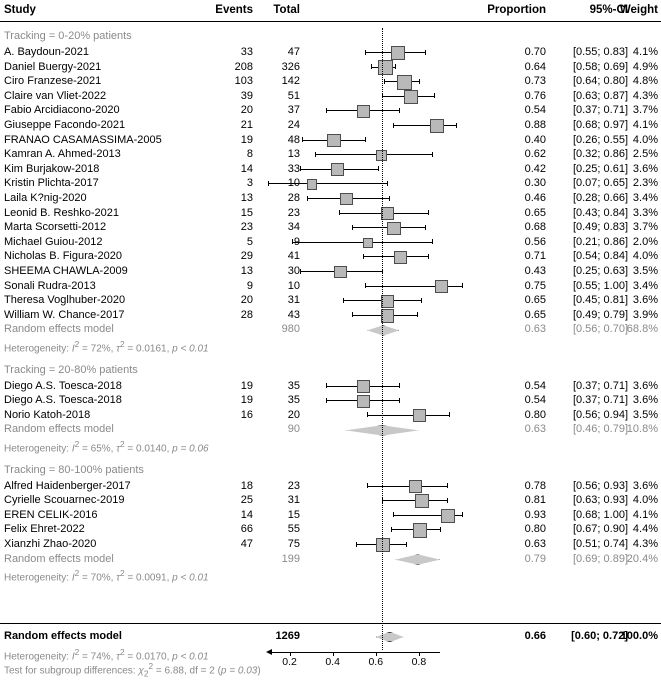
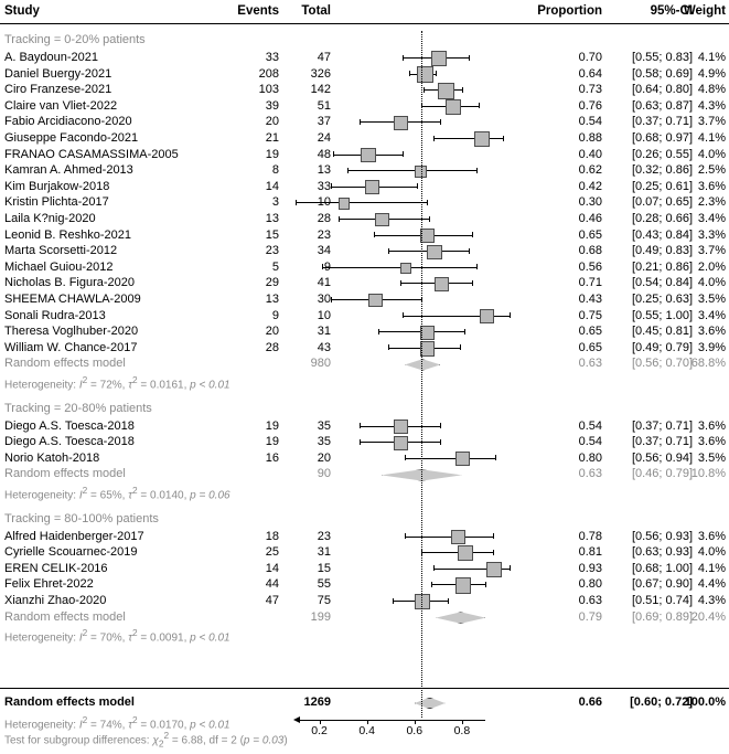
  Study
  Events
  Total
  Proportion
  95%-CI
  Weight
  Tracking = 0-20% patients
  A. Baydoun-2021
  33
  47
  0.70
  [0.55; 0.83]
  4.1%
  Daniel Buergy-2021
  208
  326
  0.64
  [0.58; 0.69]
  4.9%
  Ciro Franzese-2021
  103
  142
  0.73
  [0.64; 0.80]
  4.8%
  Claire van Vliet-2022
  39
  51
  0.76
  [0.63; 0.87]
  4.3%
  Fabio Arcidiacono-2020
  20
  37
  0.54
  [0.37; 0.71]
  3.7%
  Giuseppe Facondo-2021
  21
  24
  0.88
  [0.68; 0.97]
  4.1%
  FRANAO CASAMASSIMA-2005
  19
  48
  0.40
  [0.26; 0.55]
  4.0%
  Kamran A. Ahmed-2013
  8
  13
  0.62
  [0.32; 0.86]
  2.5%
  Kim Burjakow-2018
  14
  33
  0.42
  [0.25; 0.61]
  3.6%
  Kristin Plichta-2017
  3
  0.30
  [0.07; 0.65]
  2.3%
  Laila K?nig-2020
  13
  28
  0.46
  [0.28; 0.66]
  3.4%
  Leonid B. Reshko-2021
  15
  23
  0.65
  [0.43; 0.84]
  3.3%
  Marta Scorsetti-2012
  23
  34
  0.68
  [0.49; 0.83]
  3.7%
  Michael Guiou-2012
  5
  0.56
  [0.21; 0.86]
  2.0%
  Nicholas B. Figura-2020
  29
  41
  0.71
  [0.54; 0.84]
  4.0%
  SHEEMA CHAWLA-2009
  13
  30
  0.43
  [0.25; 0.63]
  3.5%
  Sonali Rudra-2013
  9
  10
  0.75
  [0.55; 1.00]
  3.4%
  Theresa Voglhuber-2020
  20
  31
  0.65
  [0.45; 0.81]
  3.6%
  William W. Chance-2017
  28
  43
  0.65
  [0.49; 0.79]
  3.9%
  Random effects model
  980
  0.63
  [0.56; 0.70]
  68.8%
  Heterogeneity: I2 = 72%, τ2 = 0.0161, p < 0.01
  Tracking = 20-80% patients
  Diego A.S. Toesca-2018
  19
  35
  0.54
  [0.37; 0.71]
  3.6%
  Diego A.S. Toesca-2018
  19
  35
  0.54
  [0.37; 0.71]
  3.6%
  Norio Katoh-2018
  16
  20
  0.80
  [0.56; 0.94]
  3.5%
  Random effects model
  90
  0.63
  [0.46; 0.79]
  10.8%
  Heterogeneity: I2 = 65%, τ2 = 0.0140, p = 0.06
  Tracking = 80-100% patients
  Alfred Haidenberger-2017
  18
  23
  0.78
  [0.56; 0.93]
  3.6%
  Cyrielle Scouarnec-2019
  25
  31
  0.81
  [0.63; 0.93]
  4.0%
  EREN CELIK-2016
  14
  15
  0.93
  [0.68; 1.00]
  4.1%
  Felix Ehret-2022
- 66
+ 44
  55
  0.80
  [0.67; 0.90]
  4.4%
  Xianzhi Zhao-2020
  47
  75
  0.63
  [0.51; 0.74]
  4.3%
  Random effects model
  199
  0.79
  [0.69; 0.89]
  20.4%
  Heterogeneity: I2 = 70%, τ2 = 0.0091, p < 0.01
  Random effects model
  1269
  0.66
  [0.60; 0.72]
  100.0%
  Heterogeneity: I2 = 74%, τ2 = 0.0170, p < 0.01
  Test for subgroup differences: χ22 = 6.88, df = 2 (p = 0.03)
  0.2
  0.4
  0.6
  0.8
